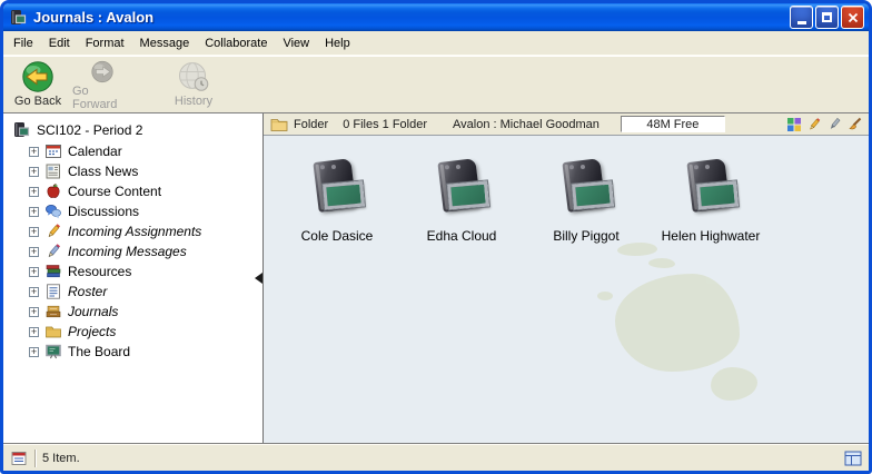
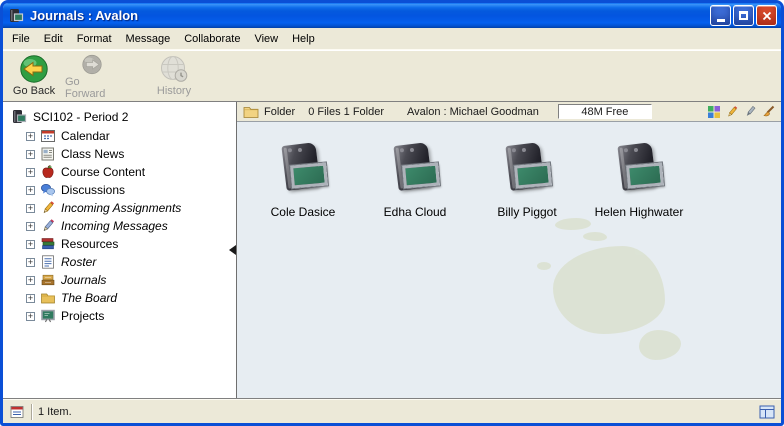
  Journals : Avalon
  File
  Edit
  Format
  Message
  Collaborate
  View
  Help
  Go Back
  Go Forward
  History
  SCI102 - Period 2
  +
  Calendar
  +
  Class News
  +
  Course Content
  +
  Discussions
  +
  Incoming Assignments
  +
  Incoming Messages
  +
  Resources
  +
  Roster
  +
  Journals
  +
- Projects
+ The Board
  +
- The Board
+ Projects
  Folder
  0 Files 1 Folder
  Avalon : Michael Goodman
  48M Free
  Cole Dasice
  Edha Cloud
  Billy Piggot
  Helen Highwater
- 5 Item.
+ 1 Item.
